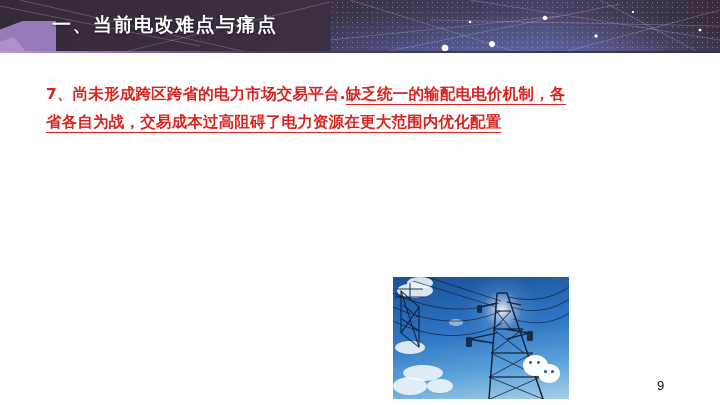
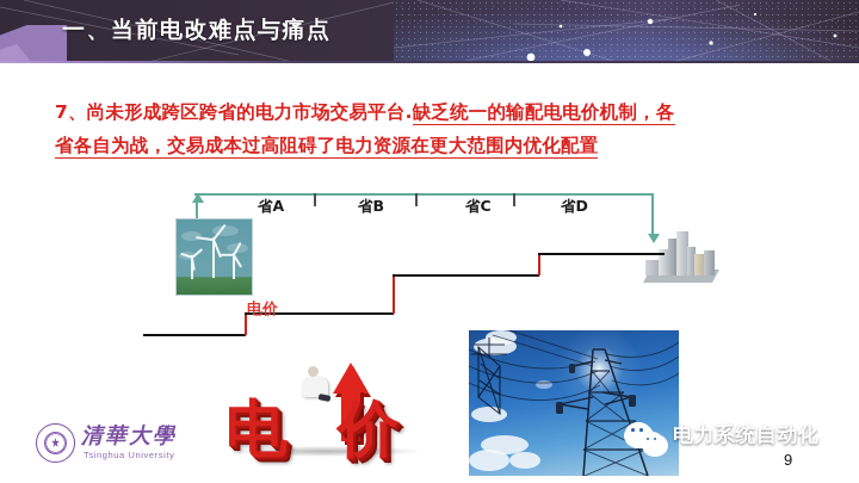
  一、当前电改难点与痛点
  7、尚未形成跨区跨省的电力市场交易平台.缺乏统一的输配电电价机制，各
  省各自为战，交易成本过高阻碍了电力资源在更大范围内优化配置
+ 省A
+ 省B
+ 省C
+ 省D
+ 电价
+ 电
+ 价
+ 清華大學
+ Tsinghua University
+ 电力系统自动化
  9
